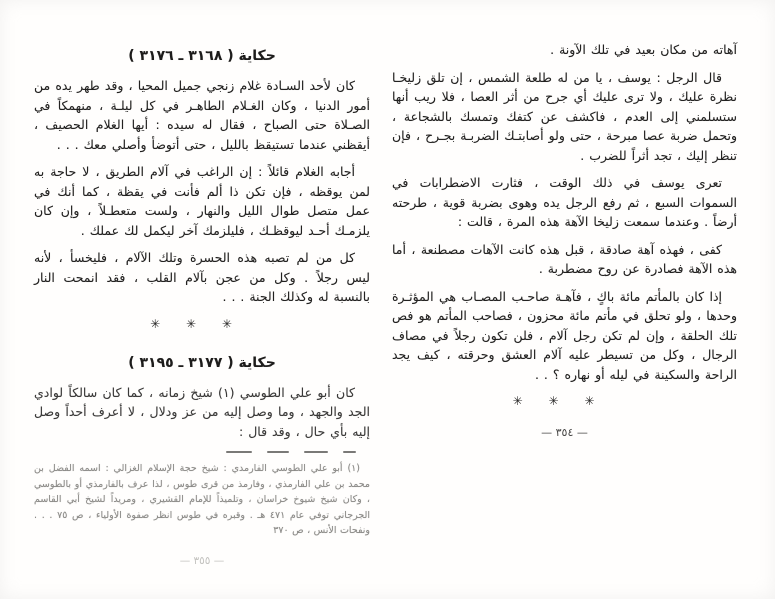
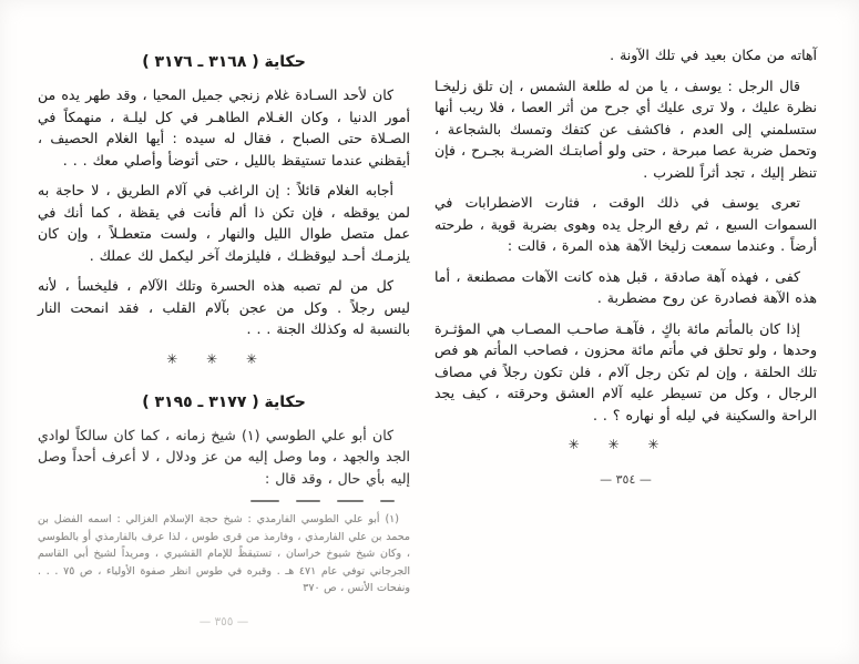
  آهاته من مكان بعيد في تلك الآونة .
  قال الرجل : يوسف ، يا من له طلعة الشمس ، إن تلق زليخـا نظرة عليك ، ولا ترى عليك أي جرح من أثر العصا ، فلا ريب أنها ستسلمني إلى العدم ، فاكشف عن كتفك وتمسك بالشجاعة ، وتحمل ضربة عصا مبرحة ، حتى ولو أصابتـك الضربـة بجـرح ، فإن تنظر إليك ، تجد أثراً للضرب .
  تعرى يوسف في ذلك الوقت ، فثارت الاضطرابات في السموات السبع ، ثم رفع الرجل يده وهوى بضربة قوية ، طرحته أرضاً . وعندما سمعت زليخا الآهة هذه المرة ، قالت :
  كفى ، فهذه آهة صادقة ، قبل هذه كانت الآهات مصطنعة ، أما هذه الآهة فصادرة عن روح مضطربة .
  إذا كان بالمأتم مائة باكٍ ، فآهـة صاحـب المصـاب هي المؤثـرة وحدها ، ولو تحلق في مأتم مائة محزون ، فصاحب المأتم هو فص تلك الحلقة ، وإن لم تكن رجل آلام ، فلن تكون رجلاً في مصاف الرجال ، وكل من تسيطر عليه آلام العشق وحرقته ، كيف يجد الراحة والسكينة في ليله أو نهاره ؟ . .
  ✳ ✳ ✳
  — ٣٥٤ —
  حكاية ( ٣١٦٨ ـ ٣١٧٦ )
  كان لأحد السـادة غلام زنجي جميل المحيا ، وقد طهر يده من أمور الدنيا ، وكان الغـلام الطاهـر في كل ليلـة ، منهمكاً في الصـلاة حتى الصباح ، فقال له سيده : أيها الغلام الحصيف ، أيقظني عندما تستيقظ بالليل ، حتى أتوضأ وأصلي معك . . .
  أجابه الغلام قائلاً : إن الراغب في آلام الطريق ، لا حاجة به لمن يوقظه ، فإن تكن ذا ألم فأنت في يقظة ، كما أنك في عمل متصل طوال الليل والنهار ، ولست متعطـلاً ، وإن كان يلزمـك أحـد ليوقظـك ، فليلزمك آخر ليكمل لك عملك .
  كل من لم تصبه هذه الحسرة وتلك الآلام ، فليخسأ ، لأنه ليس رجلاً . وكل من عجن بآلام القلب ، فقد انمحت النار بالنسبة له وكذلك الجنة . . .
  ✳ ✳ ✳
  حكاية ( ٣١٧٧ ـ ٣١٩٥ )
  كان أبو علي الطوسي (١) شيخ زمانه ، كما كان سالكاً لوادي الجد والجهد ، وما وصل إليه من عز ودلال ، لا أعرف أحداً وصل إليه بأي حال ، وقد قال :
- (١) أبو علي الطوسي الفارمدي : شيخ حجة الإسلام الغزالي : اسمه الفضل بن محمد بن علي الفارمذي ، وفارمذ من قرى طوس ، لذا عرف بالفارمذي أو بالطوسي ، وكان شيخ شيوخ خراسان ، وتلميذاً للإمام القشيري ، ومريداً لشيخ أبي القاسم الجرجاني توفي عام ٤٧١ هـ . وقبره في طوس انظر صفوة الأولياء ، ص ٧٥ . . . ونفحات الأنس ، ص ٣٧٠
+ (١) أبو علي الطوسي الفارمدي : شيخ حجة الإسلام الغزالي : اسمه الفضل بن محمد بن علي الفارمذي ، وفارمذ من قرى طوس ، لذا عرف بالفارمذي أو بالطوسي ، وكان شيخ شيوخ خراسان ، تستيقظً للإمام القشيري ، ومريداً لشيخ أبي القاسم الجرجاني توفي عام ٤٧١ هـ . وقبره في طوس انظر صفوة الأولياء ، ص ٧٥ . . . ونفحات الأنس ، ص ٣٧٠
  — ٣٥٥ —
